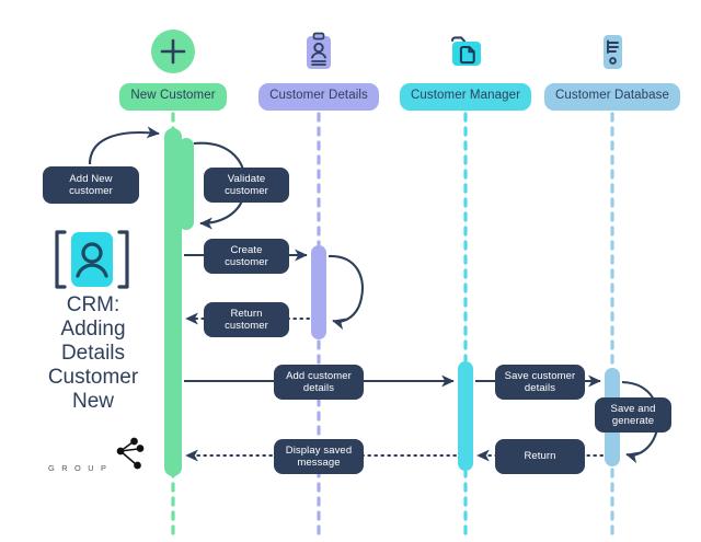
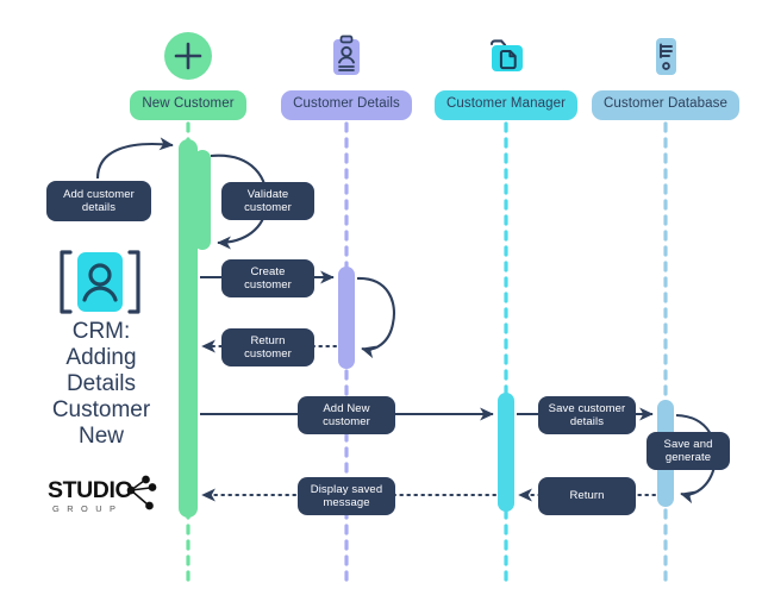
  New Customer
  Customer Details
  Customer Manager
  Customer Database
- Add New customer
+ Add customer details
  Validate customer
  Create customer
  Return customer
- Add customer details
+ Add New customer
  Save customer details
  Save and generate
  Return
  Display saved message
  CRM:
  Adding
  Details
  Customer
  New
+ STUDIO
  G R O U P
